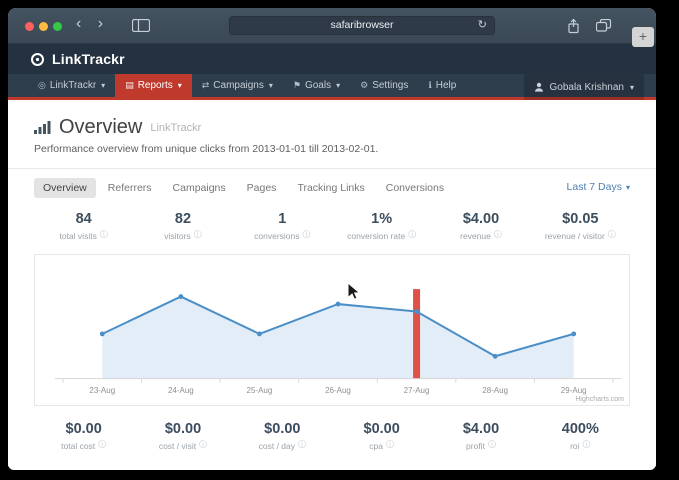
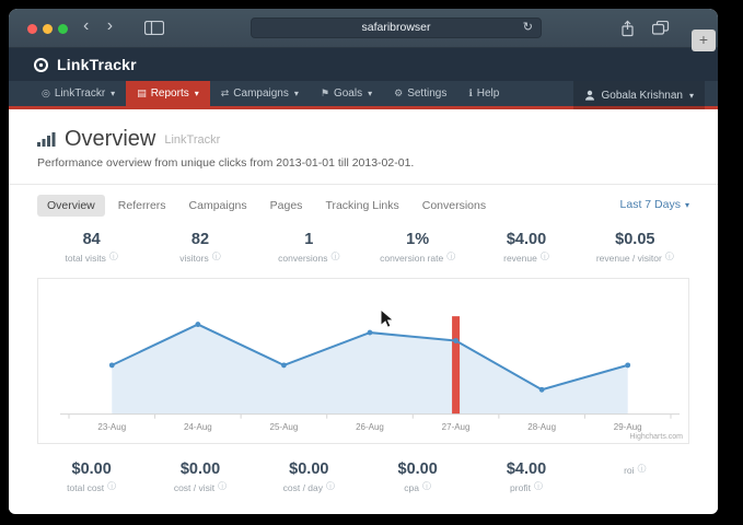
  ‹ ›
  safaribrowser
  ↻
  +
  LinkTrackr
  ◎
  LinkTrackr
  ▾
  ▤
  Reports
  ▾
  ⇄
  Campaigns
  ▾
  ⚑
  Goals
  ▾
  ⚙
  Settings
  ℹ
  Help
  Gobala Krishnan
  ▾
  Overview
  LinkTrackr
  Performance overview from unique clicks from 2013-01-01 till 2013-02-01.
  Overview
  Referrers
  Campaigns
  Pages
  Tracking Links
  Conversions
  Last 7 Days
  ▾
  84
  total visits
  ⓘ
  82
  visitors
  ⓘ
  1
  conversions
  ⓘ
  1%
  conversion rate
  ⓘ
  $4.00
  revenue
  ⓘ
  $0.05
  revenue / visitor
  ⓘ
  23-Aug
  24-Aug
  25-Aug
  26-Aug
  27-Aug
  28-Aug
  29-Aug
  $0.00
  total cost
  ⓘ
  $0.00
  cost / visit
  ⓘ
  $0.00
  cost / day
  ⓘ
  $0.00
  cpa
  ⓘ
  $4.00
  profit
  ⓘ
- 400%
  roi
  ⓘ
